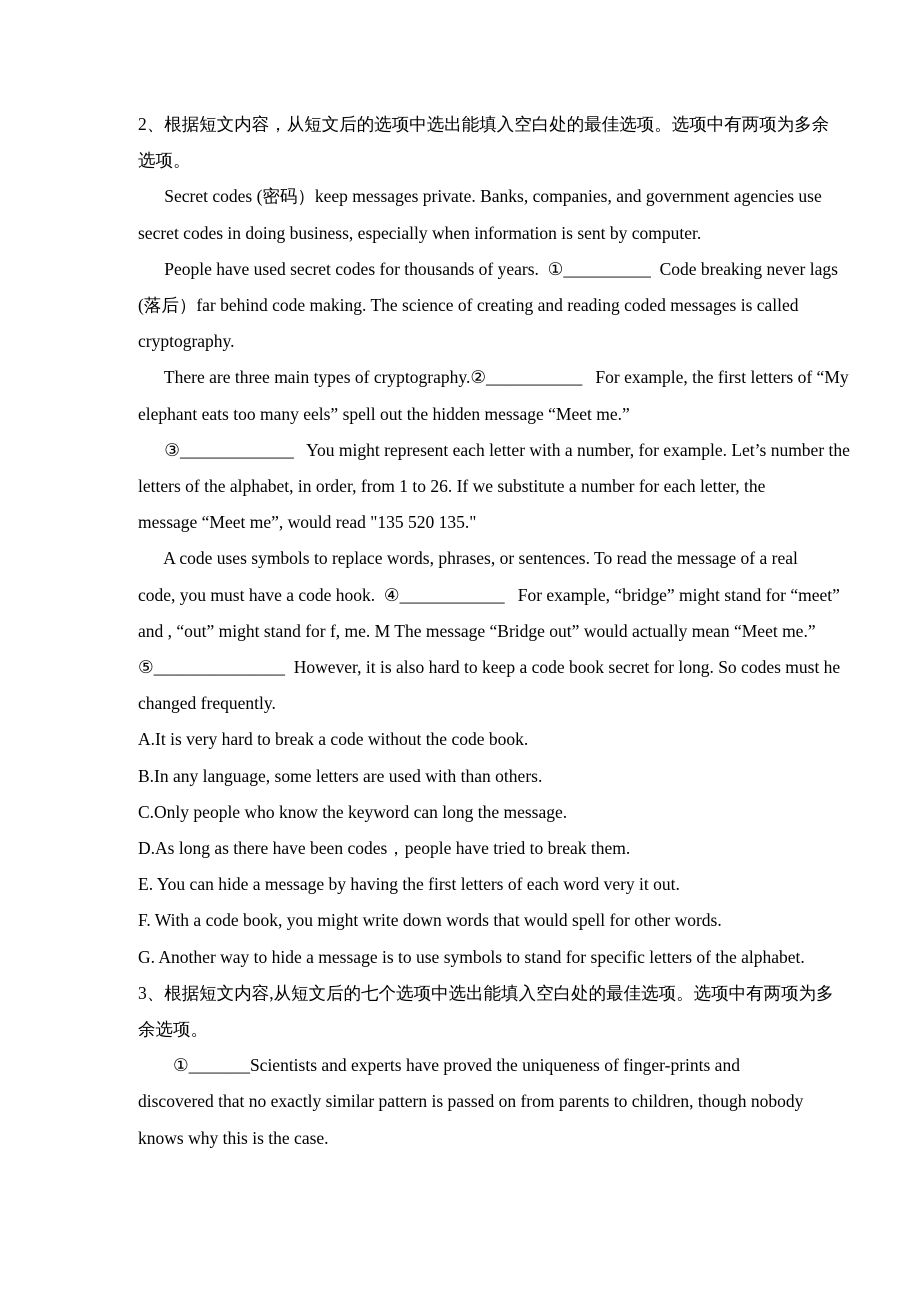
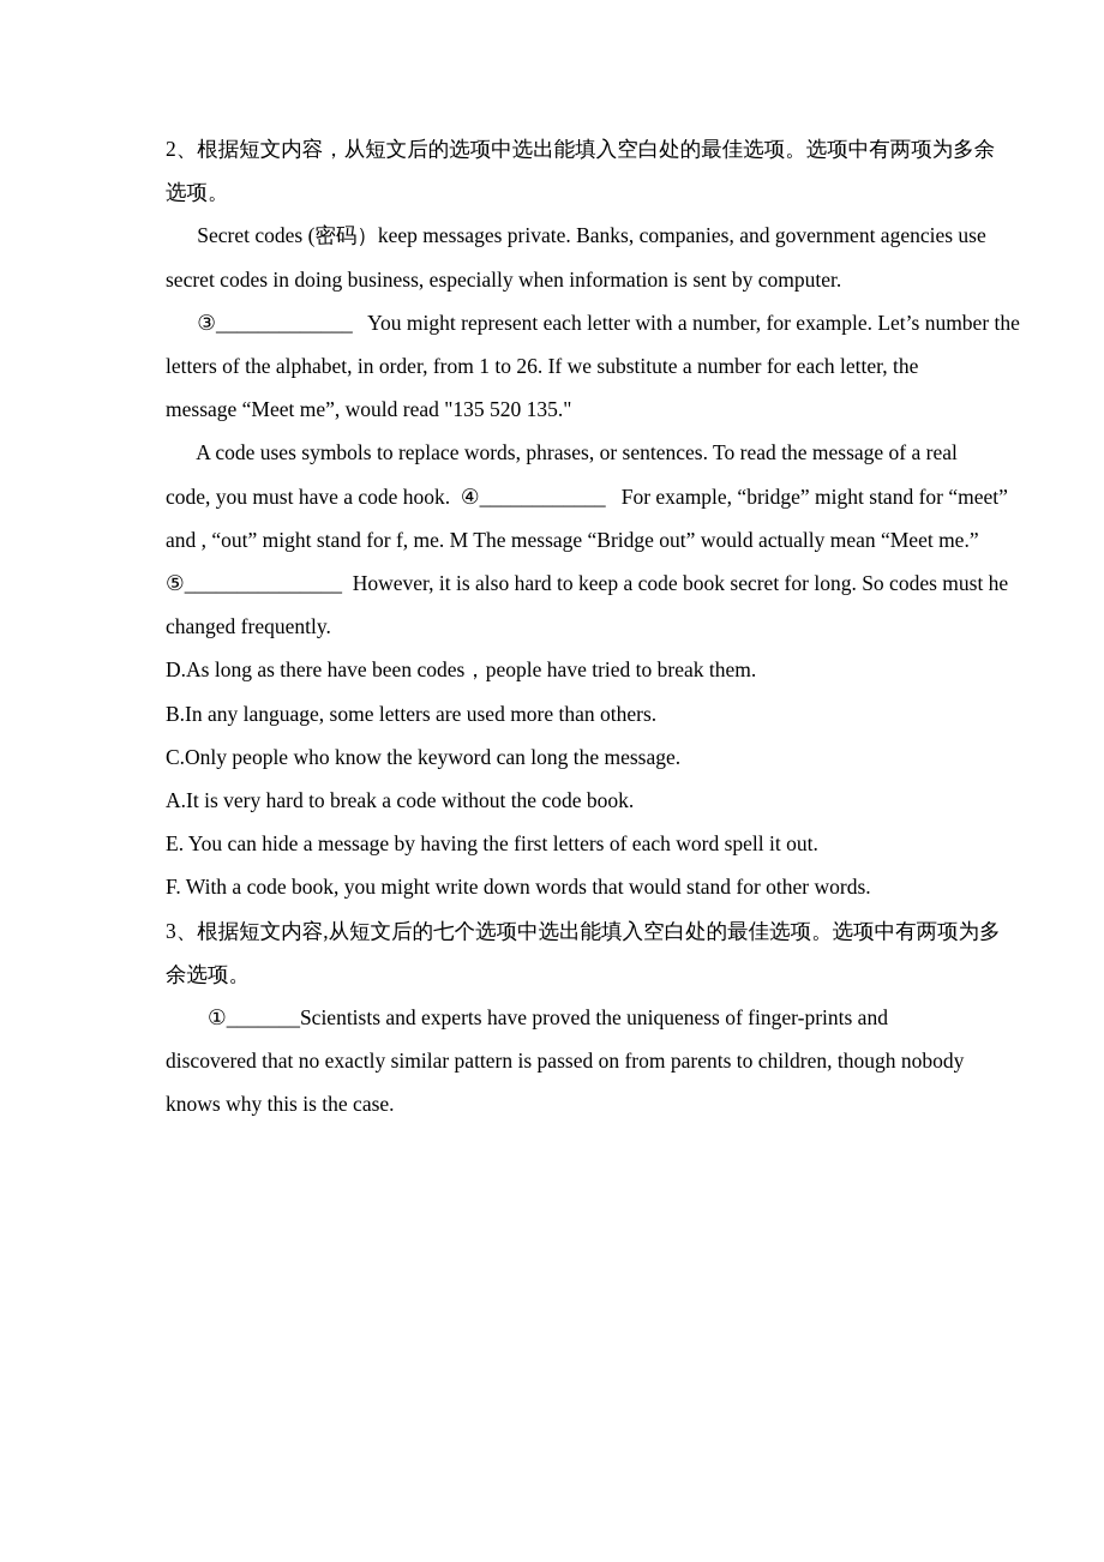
  2、根据短文内容，从短文后的选项中选出能填入空白处的最佳选项。选项中有两项为多余
  选项。
  Secret codes (密码）keep messages private. Banks, companies, and government agencies use
  secret codes in doing business, especially when information is sent by computer.
- People have used secret codes for thousands of years. ①__________ Code breaking never lags
- (落后）far behind code making. The science of creating and reading coded messages is called
- cryptography.
- There are three main types of cryptography.②___________ For example, the first letters of “My
- elephant eats too many eels” spell out the hidden message “Meet me.”
  ③_____________ You might represent each letter with a number, for example. Let’s number the
  letters of the alphabet, in order, from 1 to 26. If we substitute a number for each letter, the
  message “Meet me”, would read "135 520 135."
  A code uses symbols to replace words, phrases, or sentences. To read the message of a real
  code, you must have a code hook. ④____________ For example, “bridge” might stand for “meet”
  and , “out” might stand for f, me. M The message “Bridge out” would actually mean “Meet me.”
  ⑤_______________ However, it is also hard to keep a code book secret for long. So codes must he
  changed frequently.
- A.It is very hard to break a code without the code book.
+ D.As long as there have been codes，people have tried to break them.
- B.In any language, some letters are used with than others.
+ B.In any language, some letters are used more than others.
  C.Only people who know the keyword can long the message.
- D.As long as there have been codes，people have tried to break them.
+ A.It is very hard to break a code without the code book.
- E. You can hide a message by having the first letters of each word very it out.
+ E. You can hide a message by having the first letters of each word spell it out.
- F. With a code book, you might write down words that would spell for other words.
+ F. With a code book, you might write down words that would stand for other words.
- G. Another way to hide a message is to use symbols to stand for specific letters of the alphabet.
  3、根据短文内容,从短文后的七个选项中选出能填入空白处的最佳选项。选项中有两项为多
  余选项。
  ①_______Scientists and experts have proved the uniqueness of finger-prints and
  discovered that no exactly similar pattern is passed on from parents to children, though nobody
  knows why this is the case.
